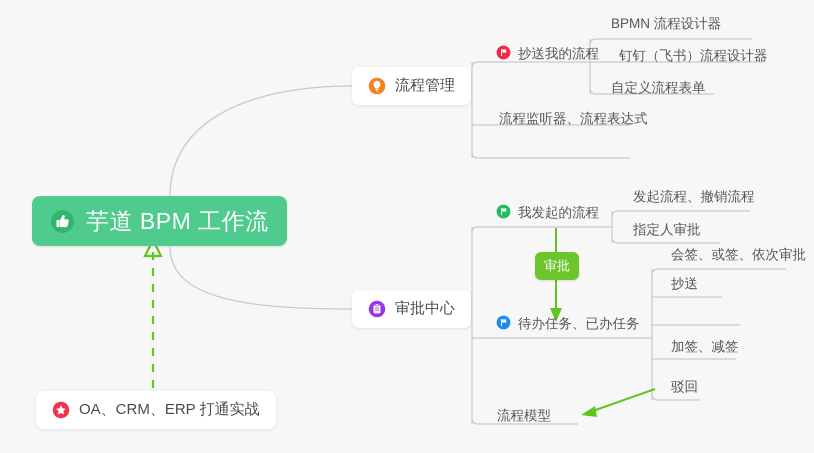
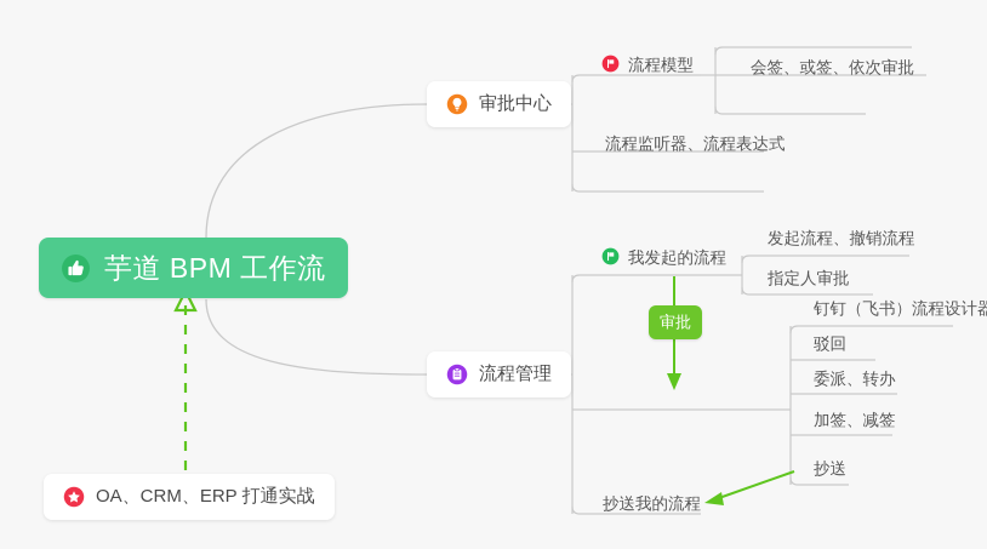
  芋道 BPM 工作流
- 流程管理
+ 审批中心
- 抄送我的流程
+ 流程模型
- BPMN 流程设计器
- 钉钉（飞书）流程设计器
+ 会签、或签、依次审批
- 自定义流程表单
  流程监听器、流程表达式
- 审批中心
+ 流程管理
  我发起的流程
  发起流程、撤销流程
  指定人审批
- 待办任务、已办任务
- 会签、或签、依次审批
+ 钉钉（飞书）流程设计器
- 抄送
+ 驳回
+ 委派、转办
  加签、减签
- 驳回
+ 抄送
- 流程模型
+ 抄送我的流程
  审批
  OA、CRM、ERP 打通实战
